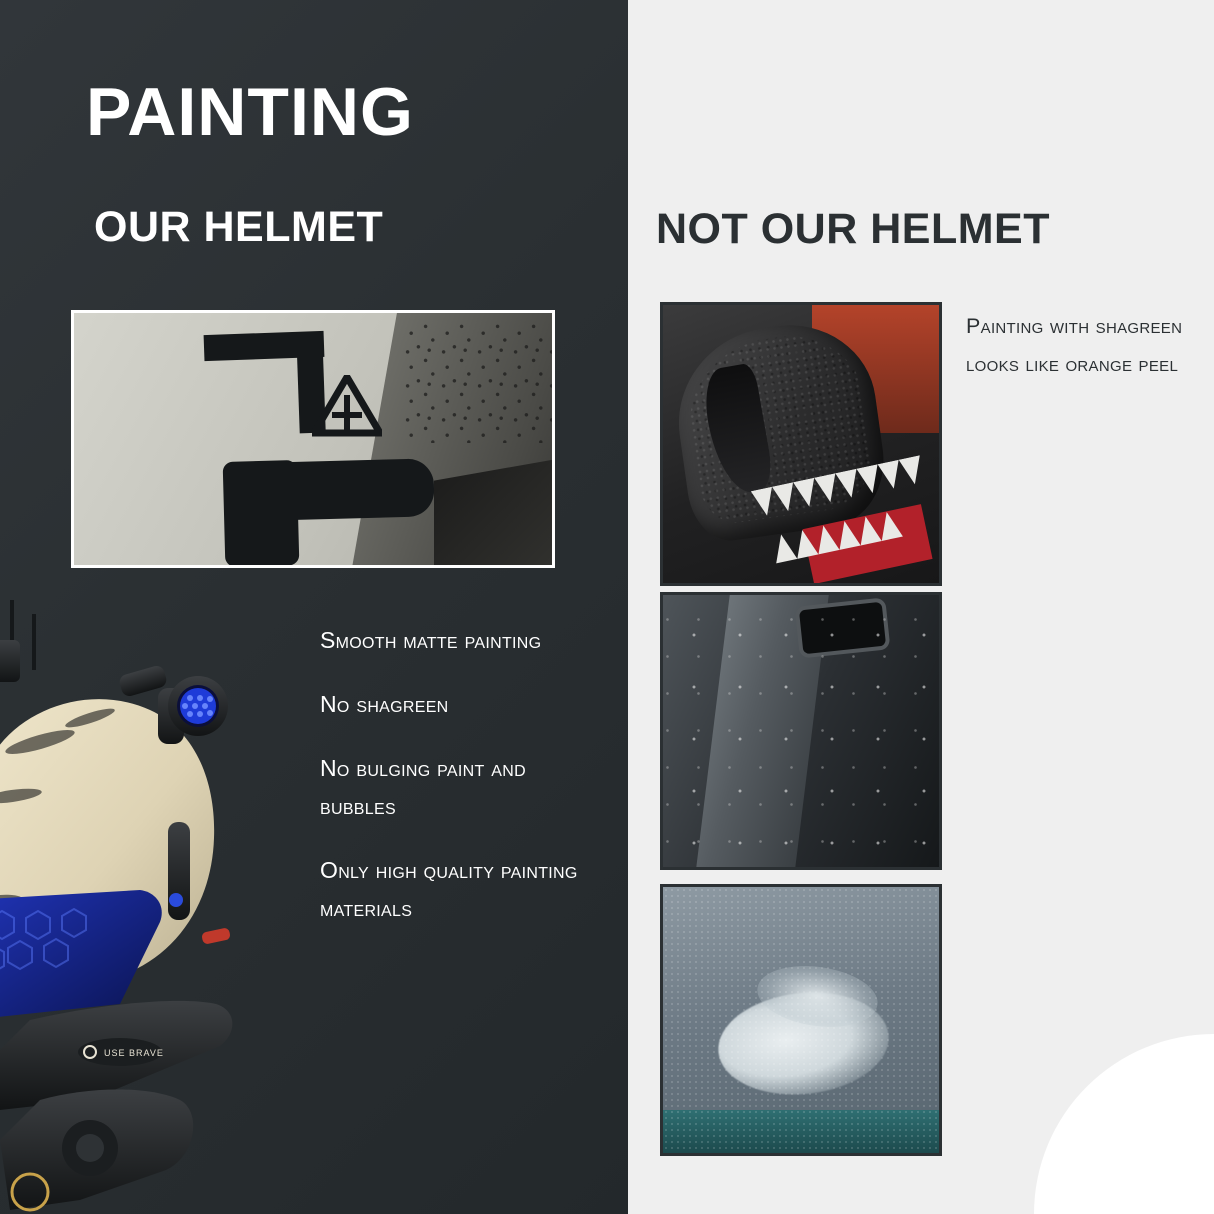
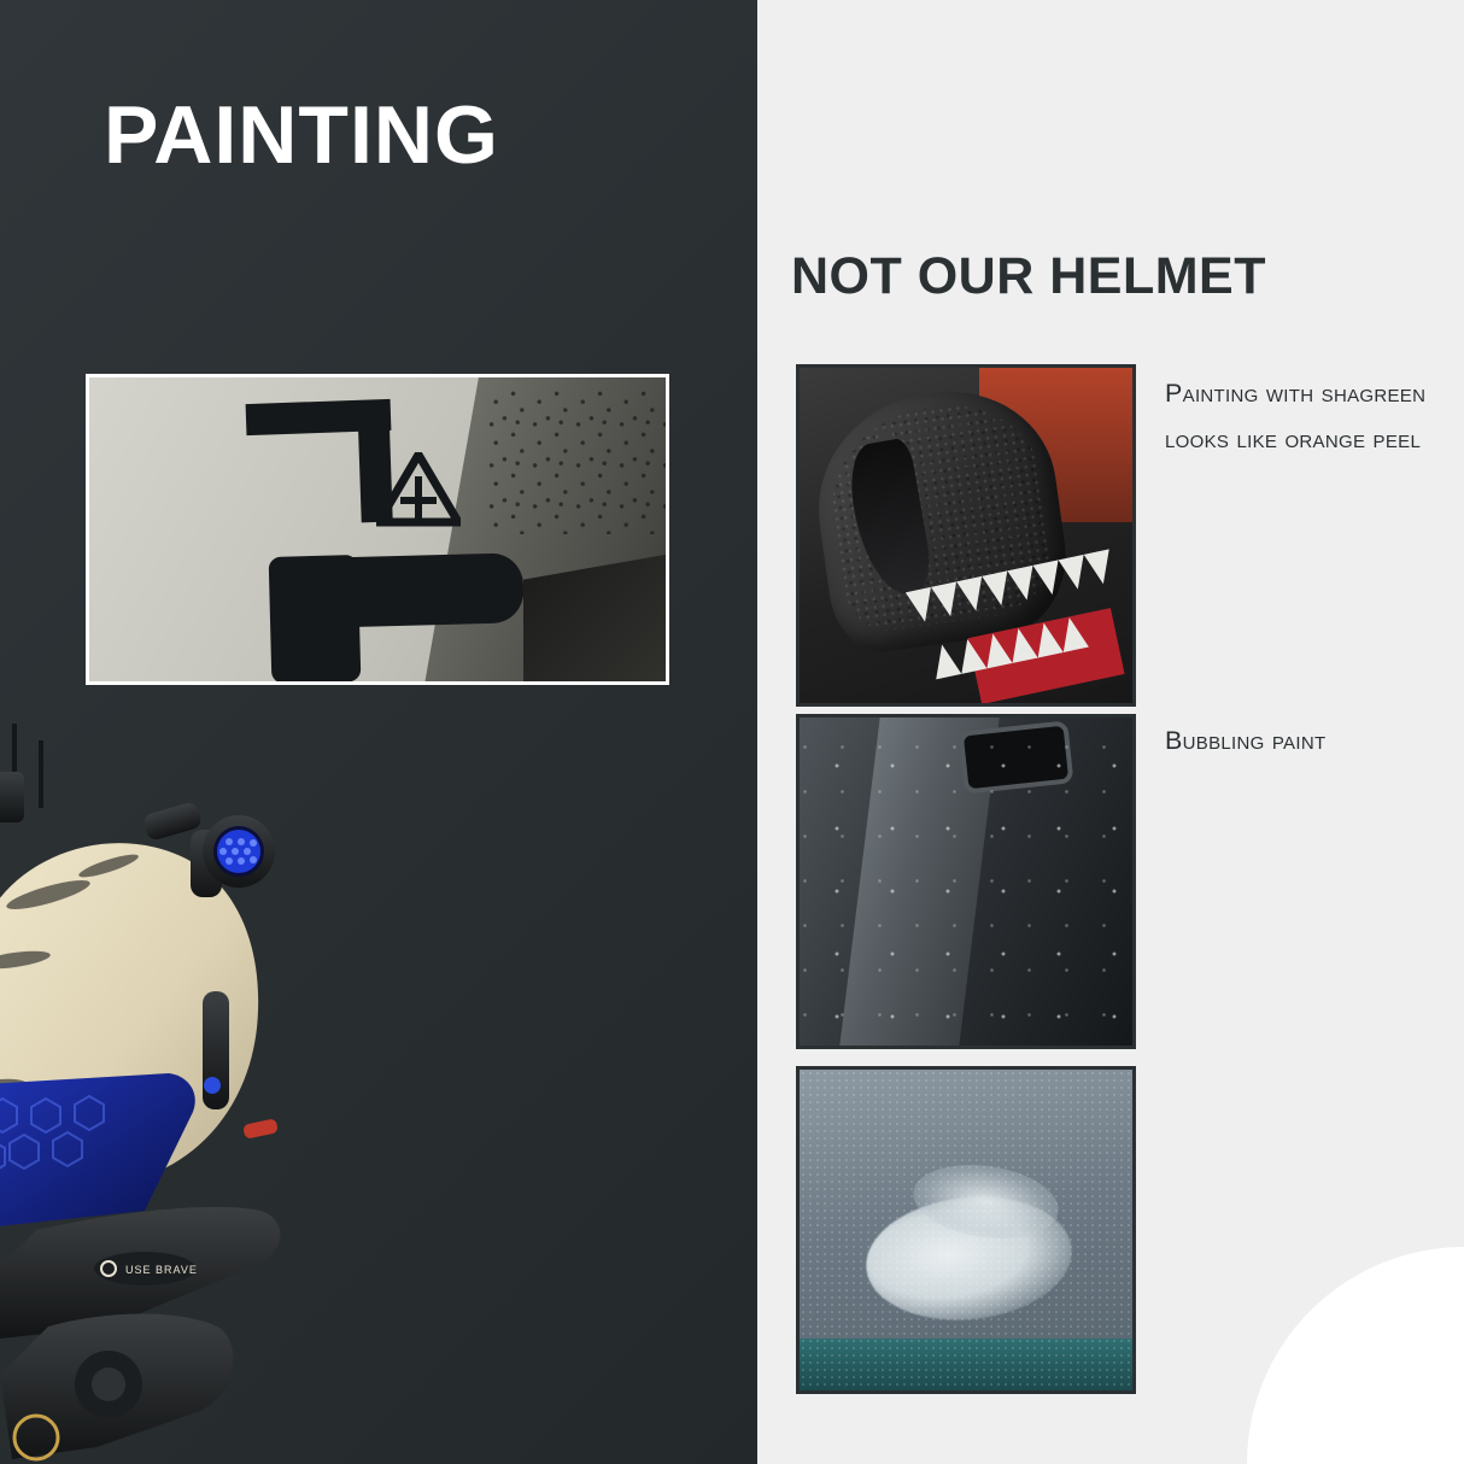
  PAINTING
- OUR HELMET
- Smooth matte painting
- No shagreen
- No bulging paint and bubbles
- Only high quality painting materials
  USE BRAVE
  NOT OUR HELMET
  Painting with shagreen looks like orange peel
+ Bubbling paint
